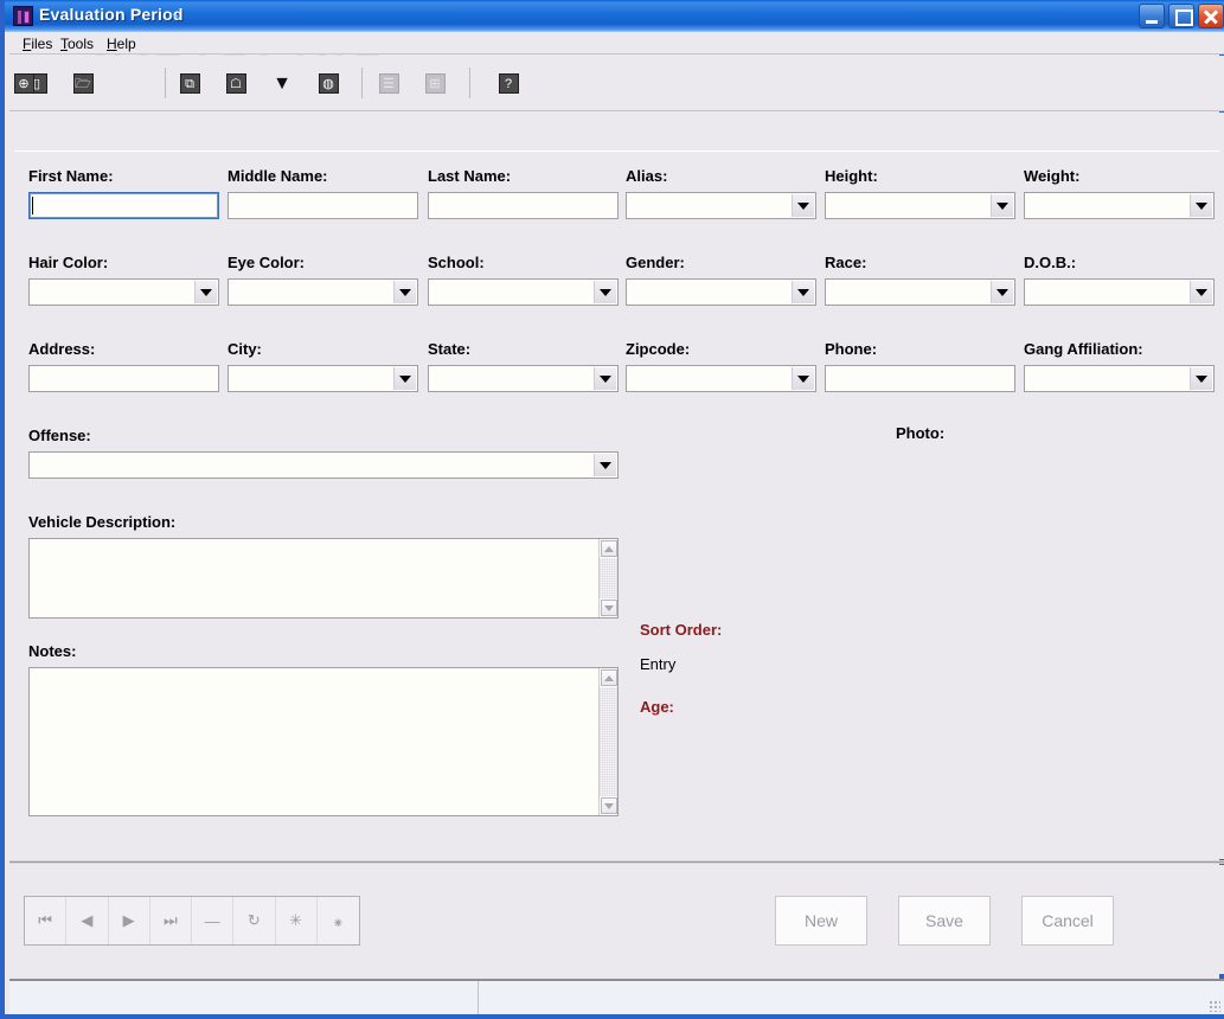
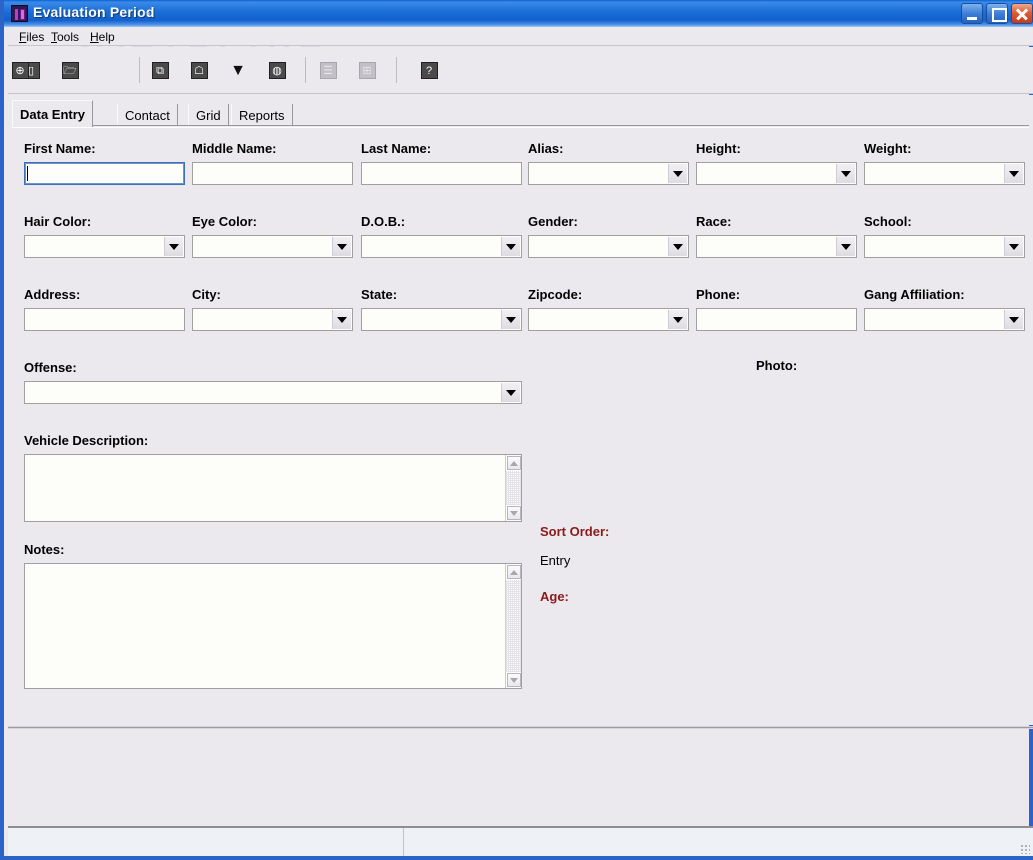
  Evaluation Period
  ™
  Files
  Tools
  Help
  ▯
  🗁
  ⊕
  ⧉
  ☖
  ▼
  ◍
  ☰
  ⊞
  ?
+ Data Entry
+ Contact
+ Grid
+ Reports
  First Name:
  Middle Name:
  Last Name:
  Alias:
  Height:
  Weight:
  Hair Color:
  Eye Color:
- School:
+ D.O.B.:
  Gender:
  Race:
- D.O.B.:
+ School:
  Address:
  City:
  State:
  Zipcode:
  Phone:
  Gang Affiliation:
  Offense:
  Photo:
  Vehicle Description:
  Notes:
  Sort Order:
  Entry
  Age:
- ⏮
- ◀
- ▶
- ⏭
- —
- ↻
- ✳
- ⁕
- New
- Save
- Cancel
